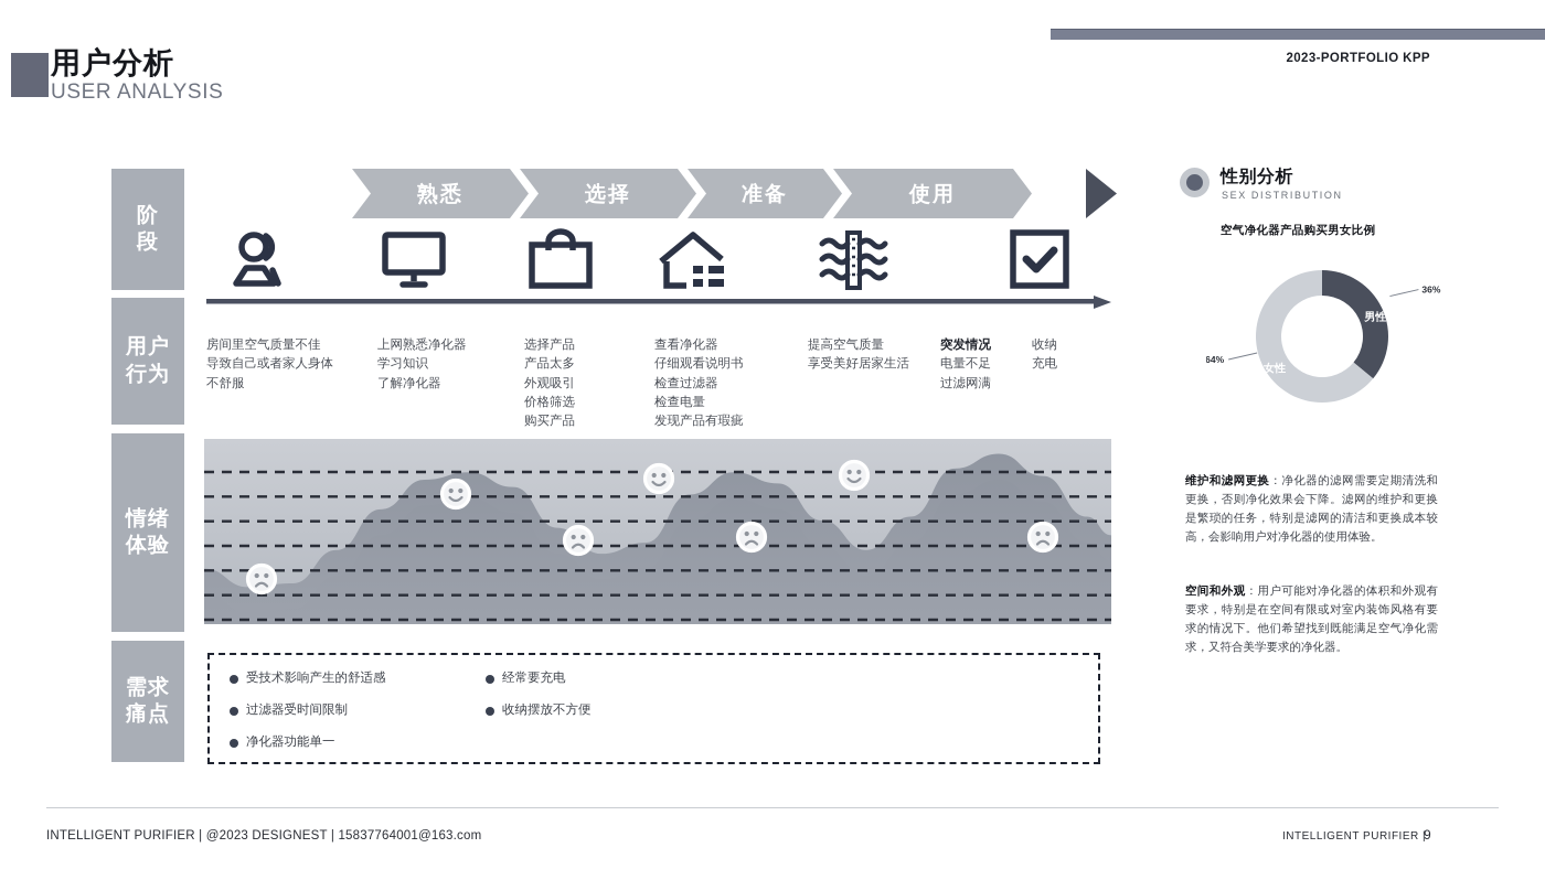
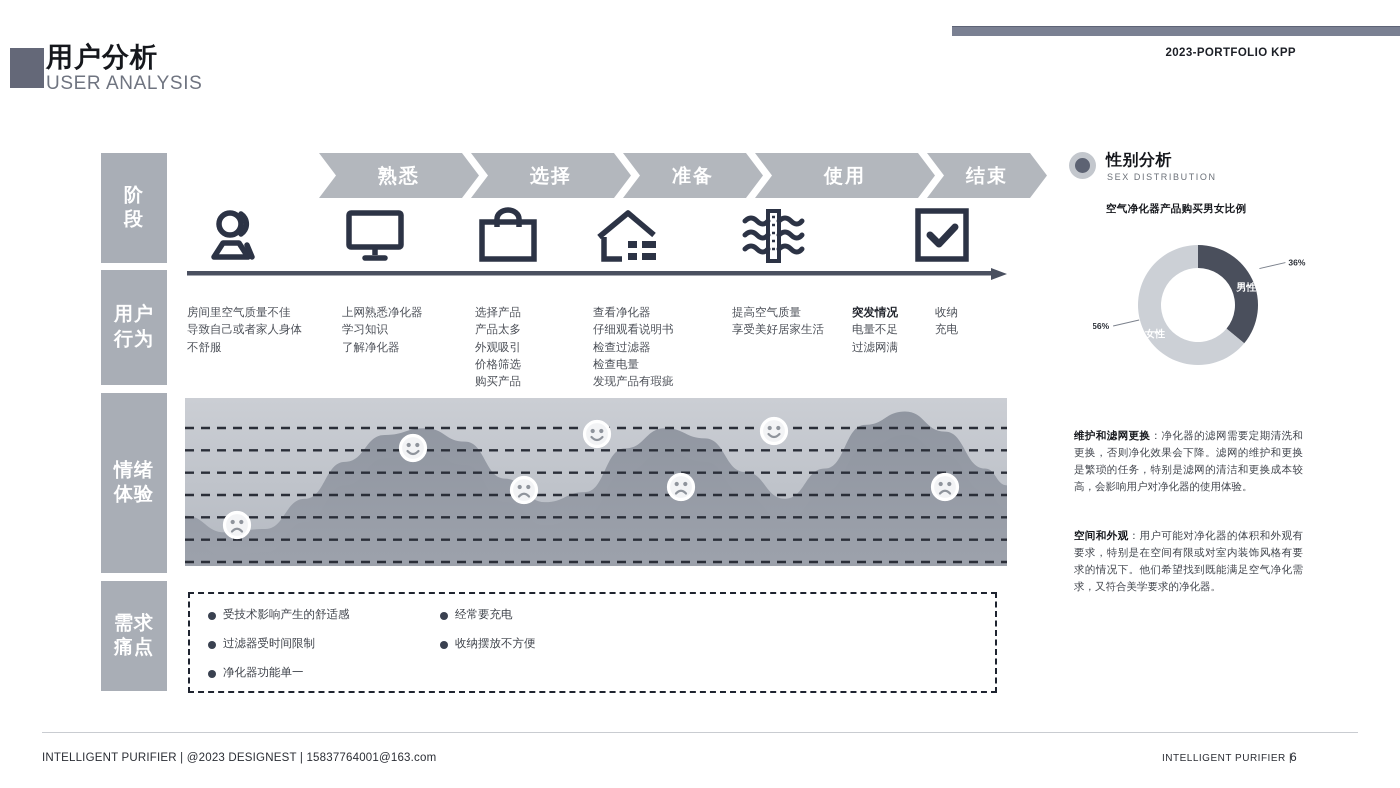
  用户分析
  USER ANALYSIS
  2023-PORTFOLIO KPP
  阶
  段
  用户
  行为
  情绪
  体验
  需求
  痛点
  熟悉
  选择
  准备
  使用
+ 结束
  房间里空气质量不佳
  导致自己或者家人身体
  不舒服
  上网熟悉净化器
  学习知识
  了解净化器
  选择产品
  产品太多
  外观吸引
  价格筛选
  购买产品
  查看净化器
  仔细观看说明书
  检查过滤器
  检查电量
  发现产品有瑕疵
  提高空气质量
  享受美好居家生活
  突发情况
  电量不足
  过滤网满
  收纳
  充电
  受技术影响产生的舒适感
  过滤器受时间限制
  净化器功能单一
  经常要充电
  收纳摆放不方便
  性别分析
  SEX DISTRIBUTION
  空气净化器产品购买男女比例
  36%
  男性
- 64%
+ 56%
  女性
  维护和滤网更换：净化器的滤网需要定期清洗和更换，否则净化效果会下降。滤网的维护和更换是繁琐的任务，特别是滤网的清洁和更换成本较高，会影响用户对净化器的使用体验。
  空间和外观：用户可能对净化器的体积和外观有要求，特别是在空间有限或对室内装饰风格有要求的情况下。他们希望找到既能满足空气净化需求，又符合美学要求的净化器。
  INTELLIGENT PURIFIER | @2023 DESIGNEST | 15837764001@163.com
  INTELLIGENT PURIFIER |
- 9
+ 6
